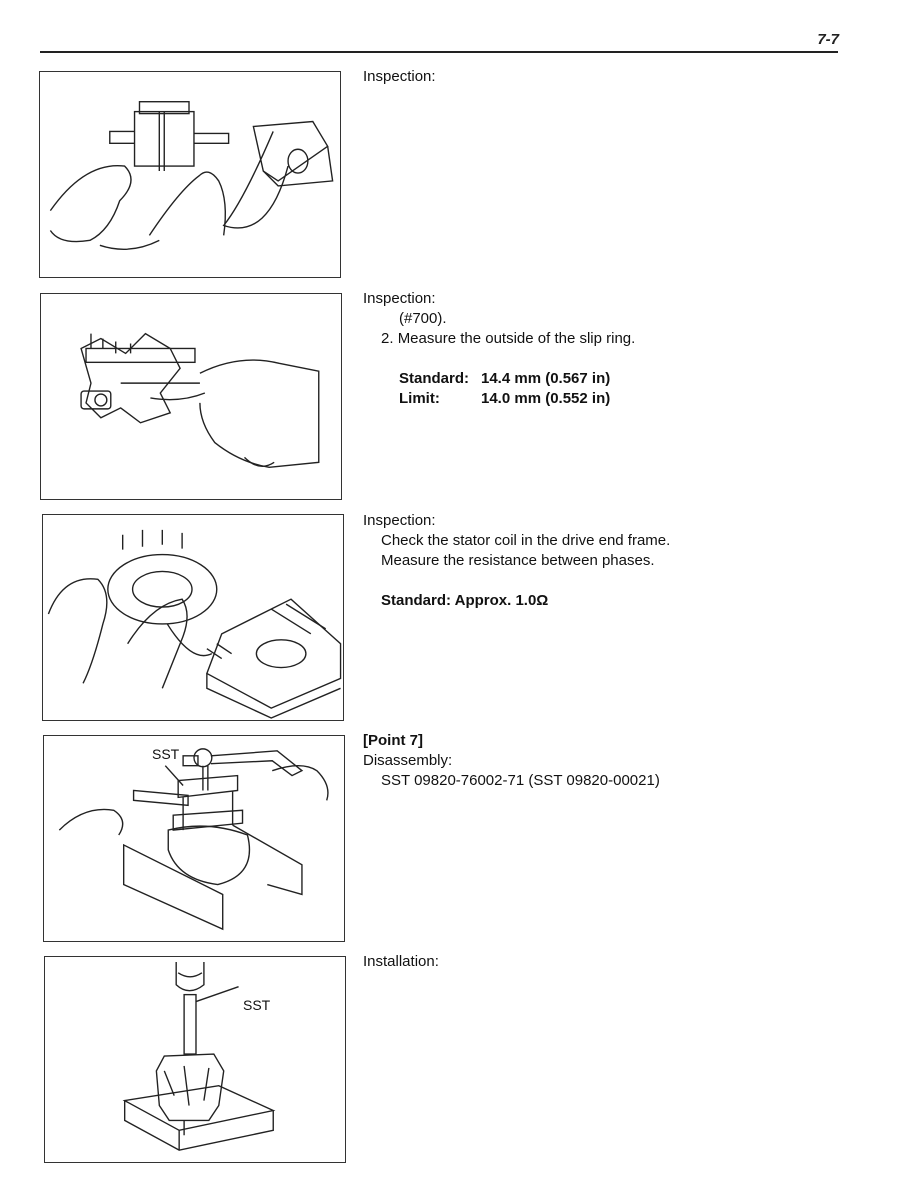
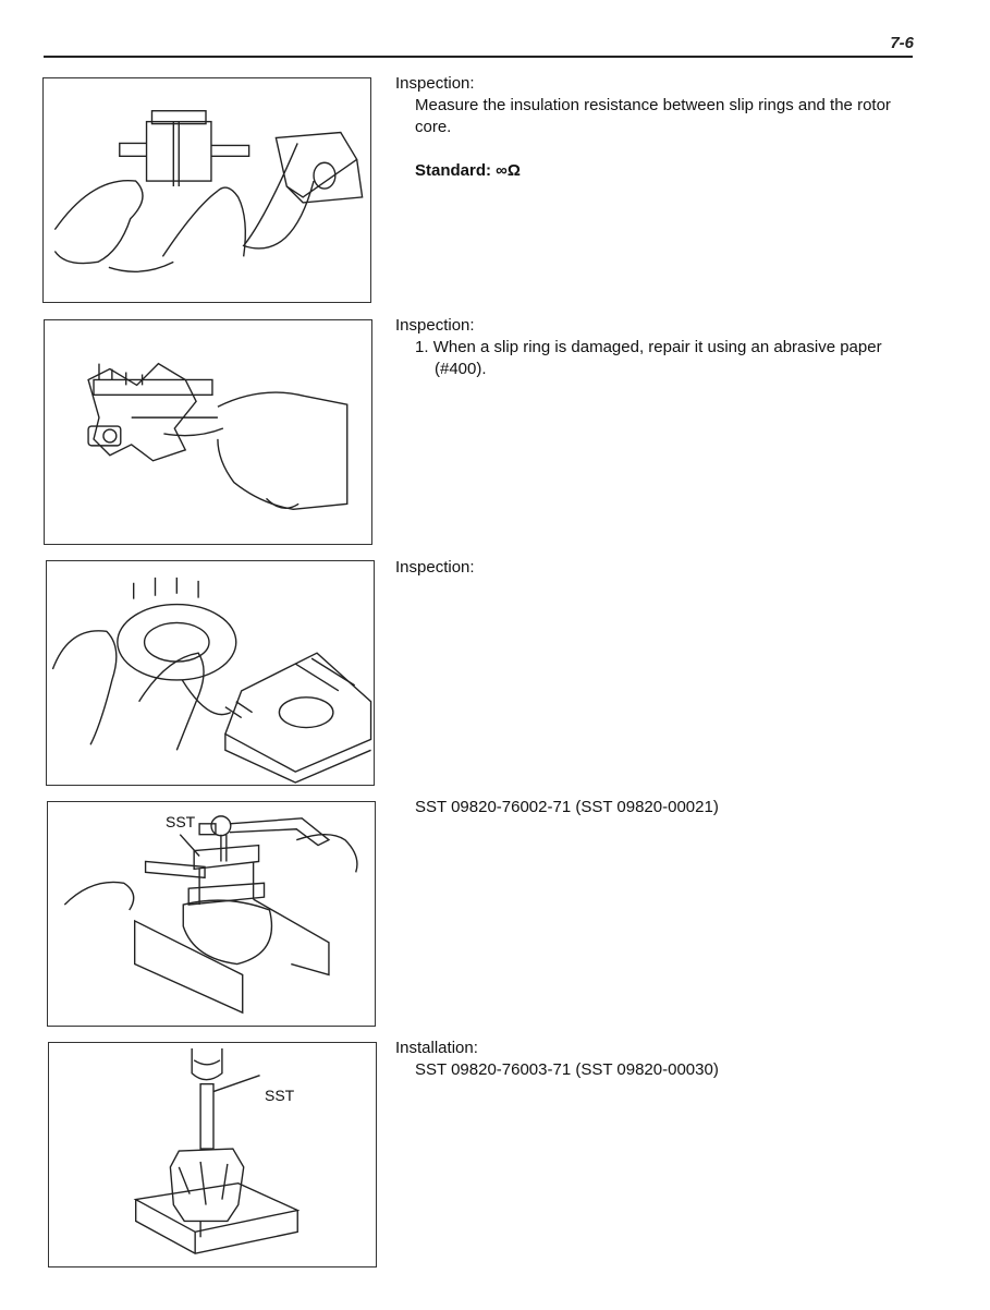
- 7-7
+ 7-6
  Inspection:
+ Measure the insulation resistance between slip rings and the rotor
+ core.
+ Standard: ∞Ω
  Inspection:
+ 1. When a slip ring is damaged, repair it using an abrasive paper
- (#700).
+ (#400).
- 2. Measure the outside of the slip ring.
- Standard:
- 14.4 mm (0.567 in)
- Limit:
- 14.0 mm (0.552 in)
  Inspection:
- Check the stator coil in the drive end frame.
- Measure the resistance between phases.
- Standard: Approx. 1.0Ω
  SST
- [Point 7]
- Disassembly:
  SST 09820-76002-71 (SST 09820-00021)
  SST
  Installation:
+ SST 09820-76003-71 (SST 09820-00030)
